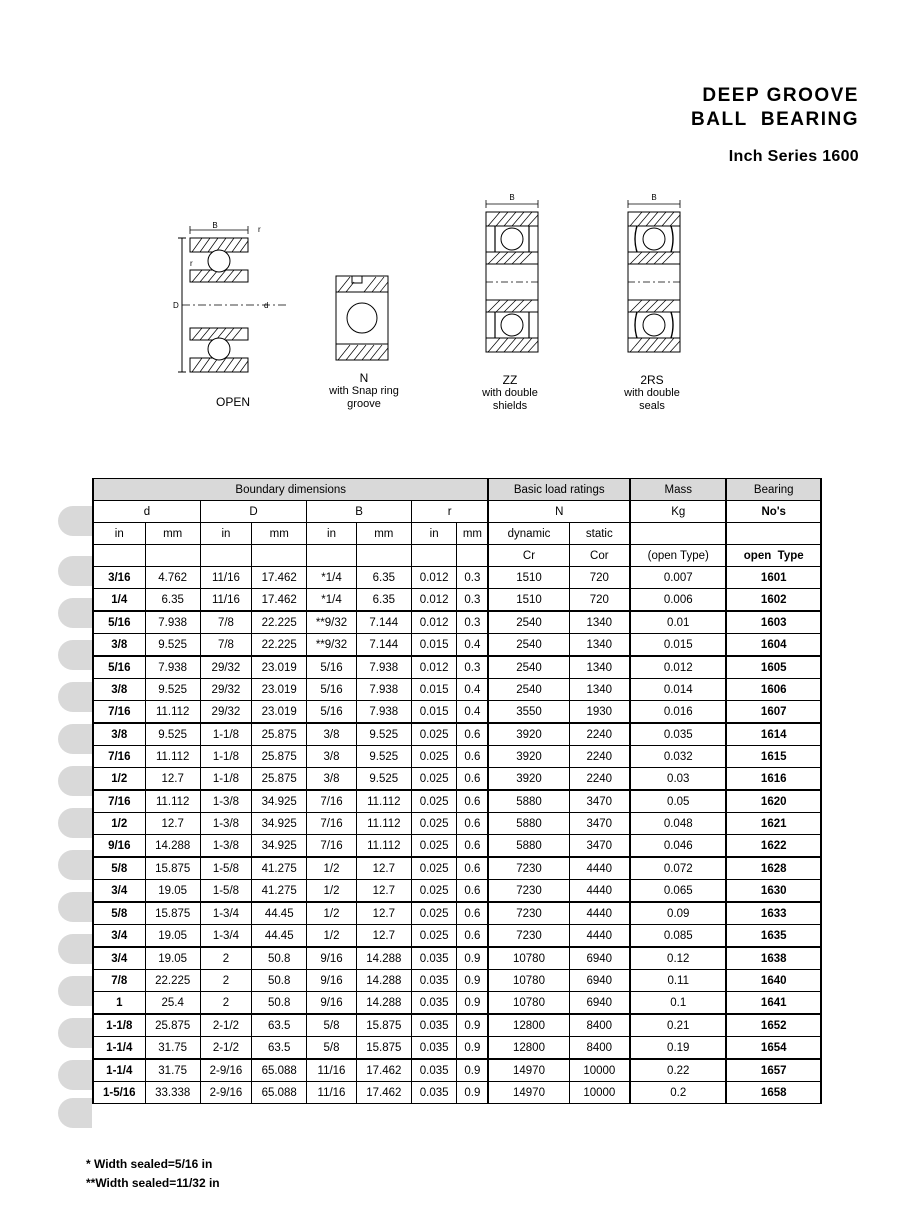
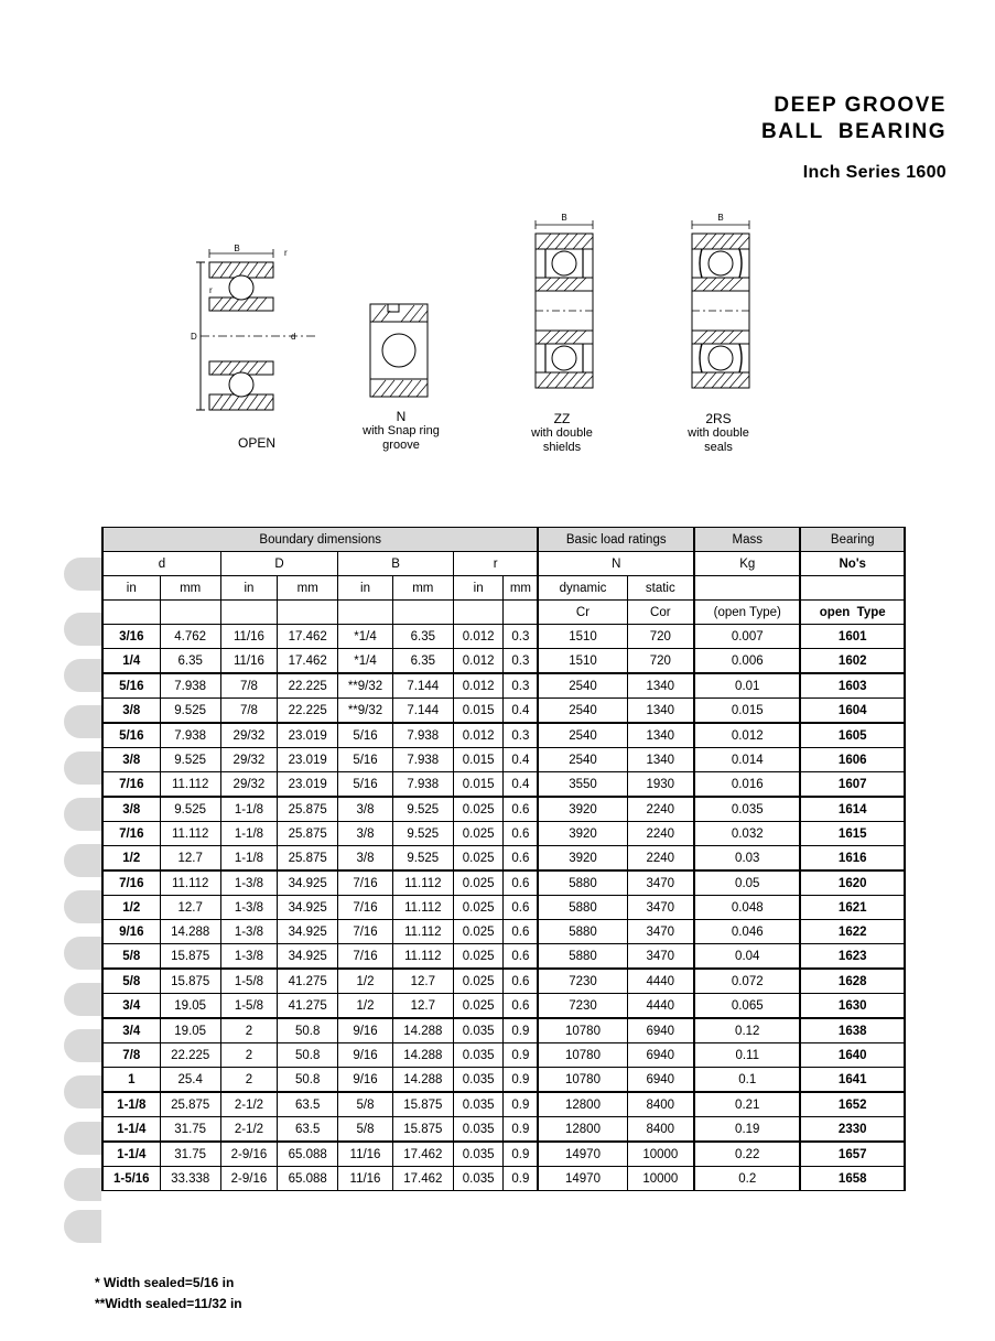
  DEEP GROOVE
  BALL BEARING
  Inch Series 1600
  B
  r
  r
  D
  d
  OPEN
  N
  with Snap ring
  groove
  B
  ZZ
  with double
  shields
  B
  2RS
  with double
  seals
  Boundary dimensions	Basic load ratings	Mass	Bearing
  d	D	B	r	N	Kg	No's
  in	mm	in	mm	in	mm	in	mm	dynamic	static
  								Cr	Cor	(open Type)	open Type
  3/16	4.762	11/16	17.462	*1/4	6.35	0.012	0.3	1510	720	0.007	1601
  1/4	6.35	11/16	17.462	*1/4	6.35	0.012	0.3	1510	720	0.006	1602
  5/16	7.938	7/8	22.225	**9/32	7.144	0.012	0.3	2540	1340	0.01	1603
  3/8	9.525	7/8	22.225	**9/32	7.144	0.015	0.4	2540	1340	0.015	1604
  5/16	7.938	29/32	23.019	5/16	7.938	0.012	0.3	2540	1340	0.012	1605
  3/8	9.525	29/32	23.019	5/16	7.938	0.015	0.4	2540	1340	0.014	1606
  7/16	11.112	29/32	23.019	5/16	7.938	0.015	0.4	3550	1930	0.016	1607
  3/8	9.525	1-1/8	25.875	3/8	9.525	0.025	0.6	3920	2240	0.035	1614
  7/16	11.112	1-1/8	25.875	3/8	9.525	0.025	0.6	3920	2240	0.032	1615
  1/2	12.7	1-1/8	25.875	3/8	9.525	0.025	0.6	3920	2240	0.03	1616
  7/16	11.112	1-3/8	34.925	7/16	11.112	0.025	0.6	5880	3470	0.05	1620
  1/2	12.7	1-3/8	34.925	7/16	11.112	0.025	0.6	5880	3470	0.048	1621
  9/16	14.288	1-3/8	34.925	7/16	11.112	0.025	0.6	5880	3470	0.046	1622
+ 5/8	15.875	1-3/8	34.925	7/16	11.112	0.025	0.6	5880	3470	0.04	1623
  5/8	15.875	1-5/8	41.275	1/2	12.7	0.025	0.6	7230	4440	0.072	1628
  3/4	19.05	1-5/8	41.275	1/2	12.7	0.025	0.6	7230	4440	0.065	1630
- 5/8	15.875	1-3/4	44.45	1/2	12.7	0.025	0.6	7230	4440	0.09	1633
- 3/4	19.05	1-3/4	44.45	1/2	12.7	0.025	0.6	7230	4440	0.085	1635
  3/4	19.05	2	50.8	9/16	14.288	0.035	0.9	10780	6940	0.12	1638
  7/8	22.225	2	50.8	9/16	14.288	0.035	0.9	10780	6940	0.11	1640
  1	25.4	2	50.8	9/16	14.288	0.035	0.9	10780	6940	0.1	1641
  1-1/8	25.875	2-1/2	63.5	5/8	15.875	0.035	0.9	12800	8400	0.21	1652
- 1-1/4	31.75	2-1/2	63.5	5/8	15.875	0.035	0.9	12800	8400	0.19	1654
+ 1-1/4	31.75	2-1/2	63.5	5/8	15.875	0.035	0.9	12800	8400	0.19	2330
  1-1/4	31.75	2-9/16	65.088	11/16	17.462	0.035	0.9	14970	10000	0.22	1657
  1-5/16	33.338	2-9/16	65.088	11/16	17.462	0.035	0.9	14970	10000	0.2	1658
  * Width sealed=5/16 in
  **Width sealed=11/32 in
